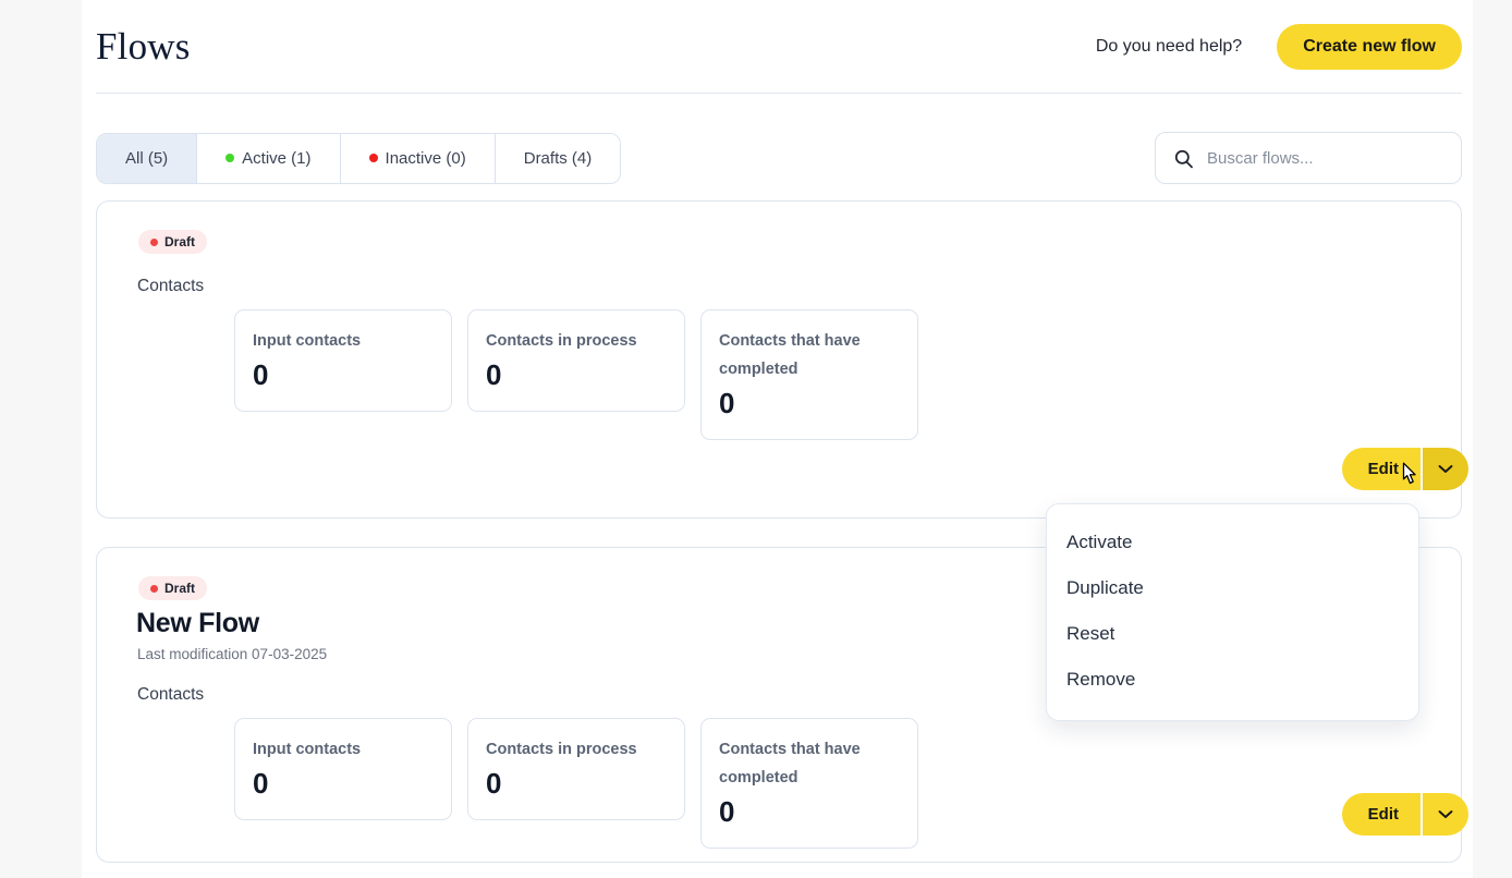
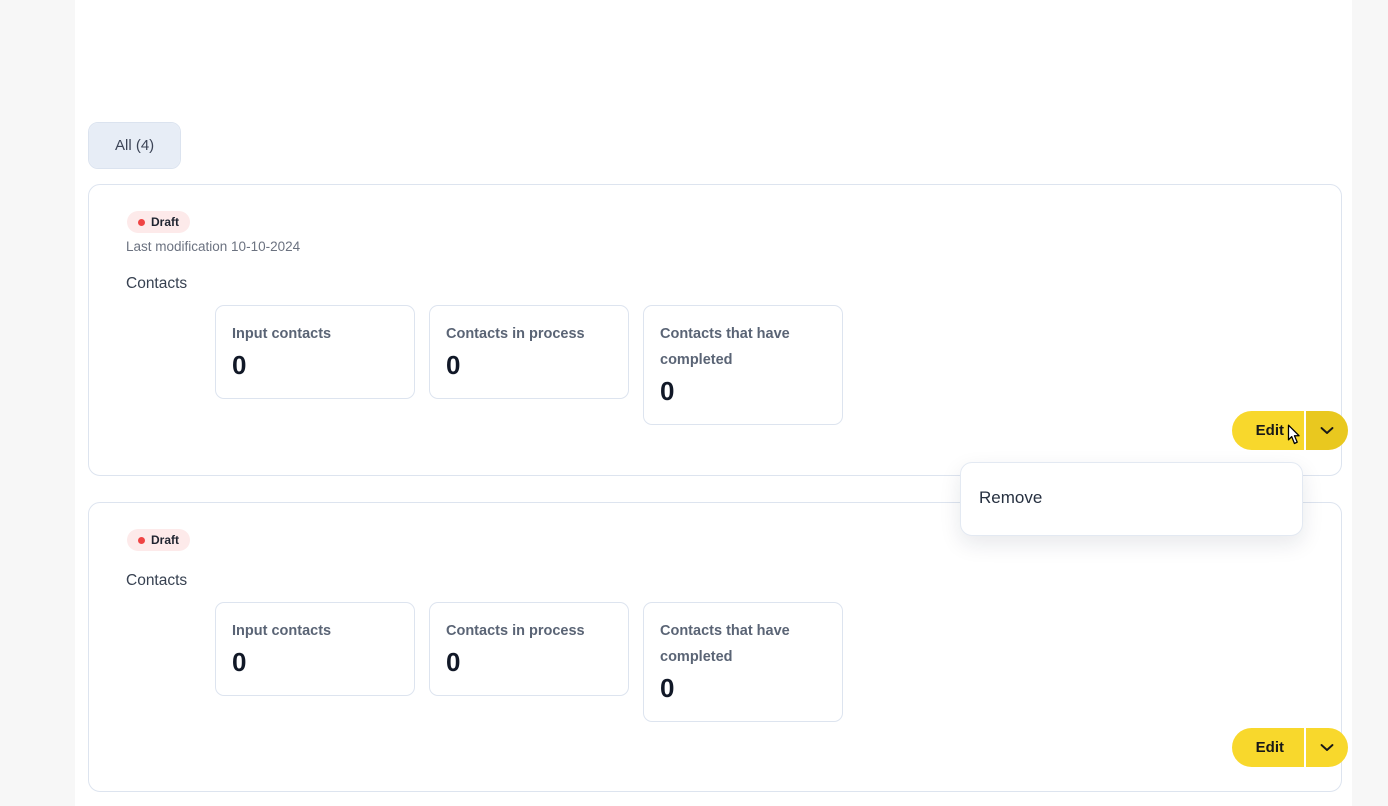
- Flows
- Do you need help?
- Create new flow
- All (5)
+ All (4)
- Active (1)
- Inactive (0)
- Drafts (4)
- Buscar flows...
  Draft
+ Last modification 10-10-2024
  Contacts
  Input contacts
  0
  Contacts in process
  0
  Contacts that have completed
  0
  Edit
- Activate
- Duplicate
- Reset
  Remove
  Draft
- New Flow
- Last modification 07-03-2025
  Contacts
  Input contacts
  0
  Contacts in process
  0
  Contacts that have completed
  0
  Edit
